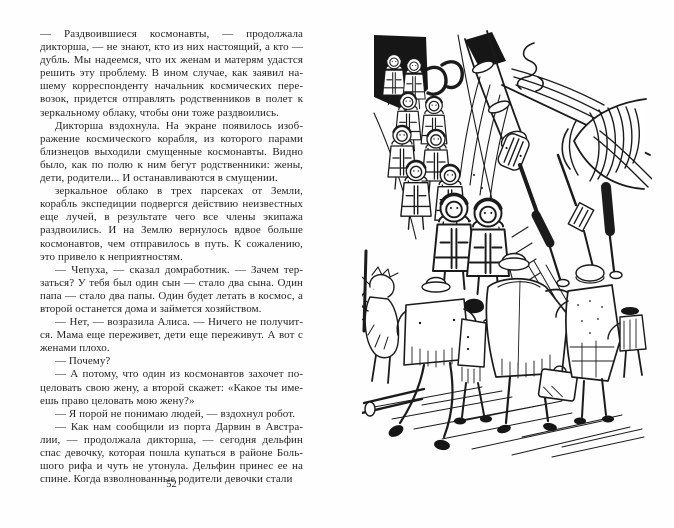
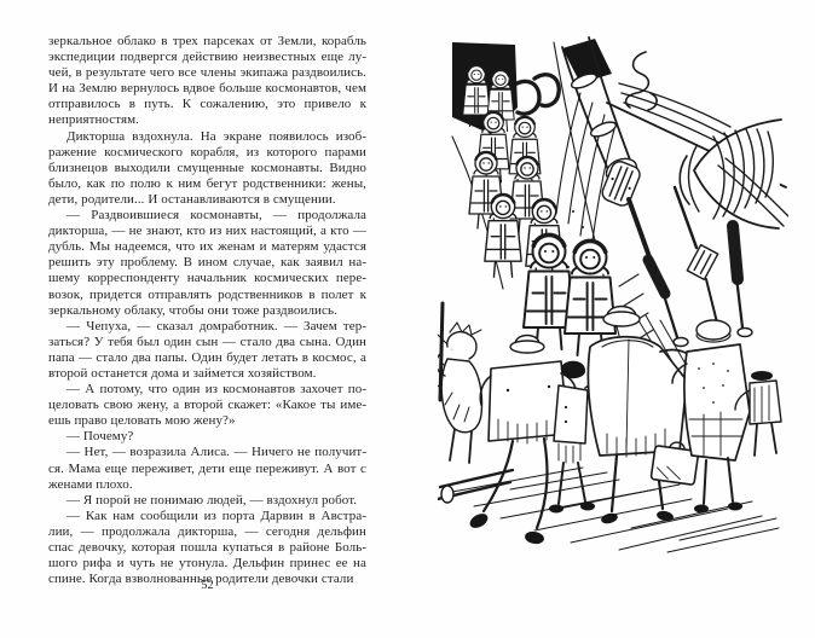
- — Раздвоившиеся космонавты, — продолжала дикторша, — не знают, кто из них настоящий, а кто — дубль. Мы надеемся, что их женам и матерям удастся решить эту проблему. В ином случае, как заявил на­шему корреспонденту начальник космических пере­возок, придется отправлять родственников в полет к зеркальному облаку, чтобы они тоже раздвоились.
+ зеркальное облако в трех парсеках от Земли, корабль экспедиции подвергся действию неизвестных еще лу­чей, в результате чего все члены экипажа раздвоились. И на Землю вернулось вдвое больше космонавтов, чем отправилось в путь. К сожалению, это привело к неприятностям.
  Дикторша вздохнула. На экране появилось изоб­ражение космического корабля, из которого парами близнецов выходили смущенные космонавты. Видно было, как по полю к ним бегут родственники: жены, дети, родители... И останавливаются в смущении.
- зеркальное облако в трех парсеках от Земли, корабль экспедиции подвергся действию неизвестных еще лу­чей, в результате чего все члены экипажа раздвоились. И на Землю вернулось вдвое больше космонавтов, чем отправилось в путь. К сожалению, это привело к неприятностям.
+ — Раздвоившиеся космонавты, — продолжала дикторша, — не знают, кто из них настоящий, а кто — дубль. Мы надеемся, что их женам и матерям удастся решить эту проблему. В ином случае, как заявил на­шему корреспонденту начальник космических пере­возок, придется отправлять родственников в полет к зеркальному облаку, чтобы они тоже раздвоились.
  — Чепуха, — сказал домработник. — Зачем тер­заться? У тебя был один сын — стало два сына. Один папа — стало два папы. Один будет летать в космос, а второй останется дома и займется хозяйством.
- — Нет, — возразила Алиса. — Ничего не получит­ся. Мама еще переживет, дети еще переживут. А вот с женами плохо.
+ — А потому, что один из космонавтов захочет по­целовать свою жену, а второй скажет: «Какое ты име­ешь право целовать мою жену?»
  — Почему?
- — А потому, что один из космонавтов захочет по­целовать свою жену, а второй скажет: «Какое ты име­ешь право целовать мою жену?»
+ — Нет, — возразила Алиса. — Ничего не получит­ся. Мама еще переживет, дети еще переживут. А вот с женами плохо.
  — Я порой не понимаю людей, — вздохнул робот.
  — Как нам сообщили из порта Дарвин в Австра­лии, — продолжала дикторша, — сегодня дельфин спас девочку, которая пошла купаться в районе Боль­шого рифа и чуть не утонула. Дельфин принес ее на спине. Когда взволнованные родители девочки стали
  52
